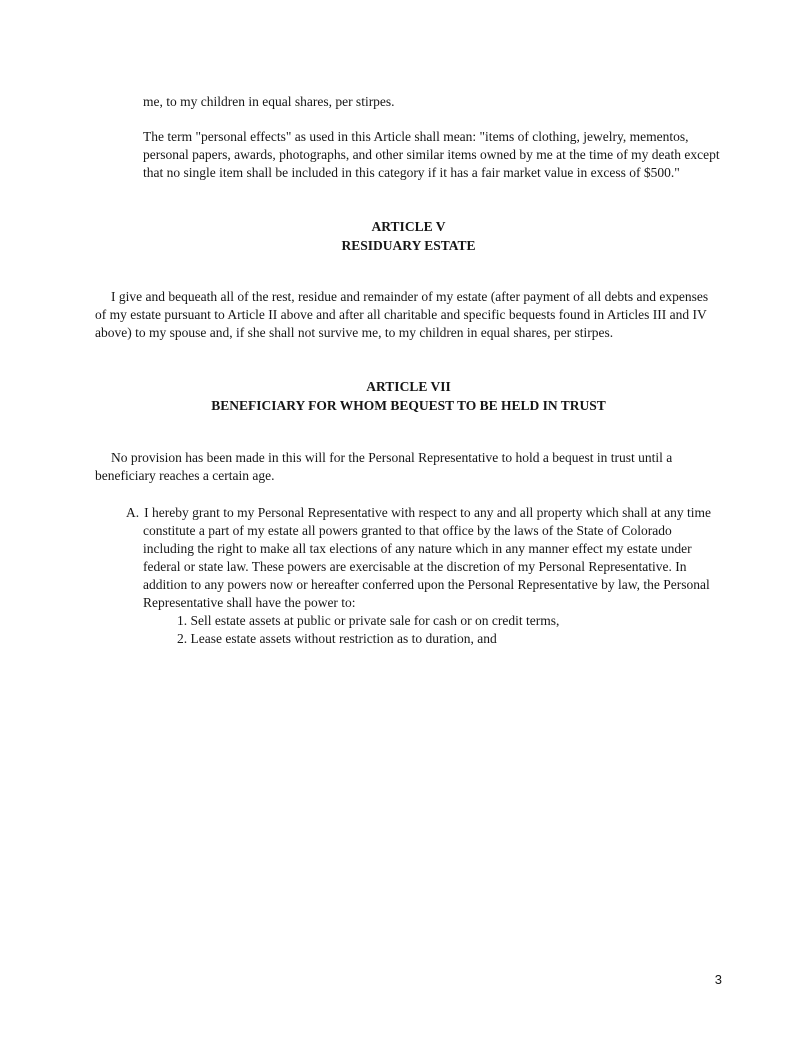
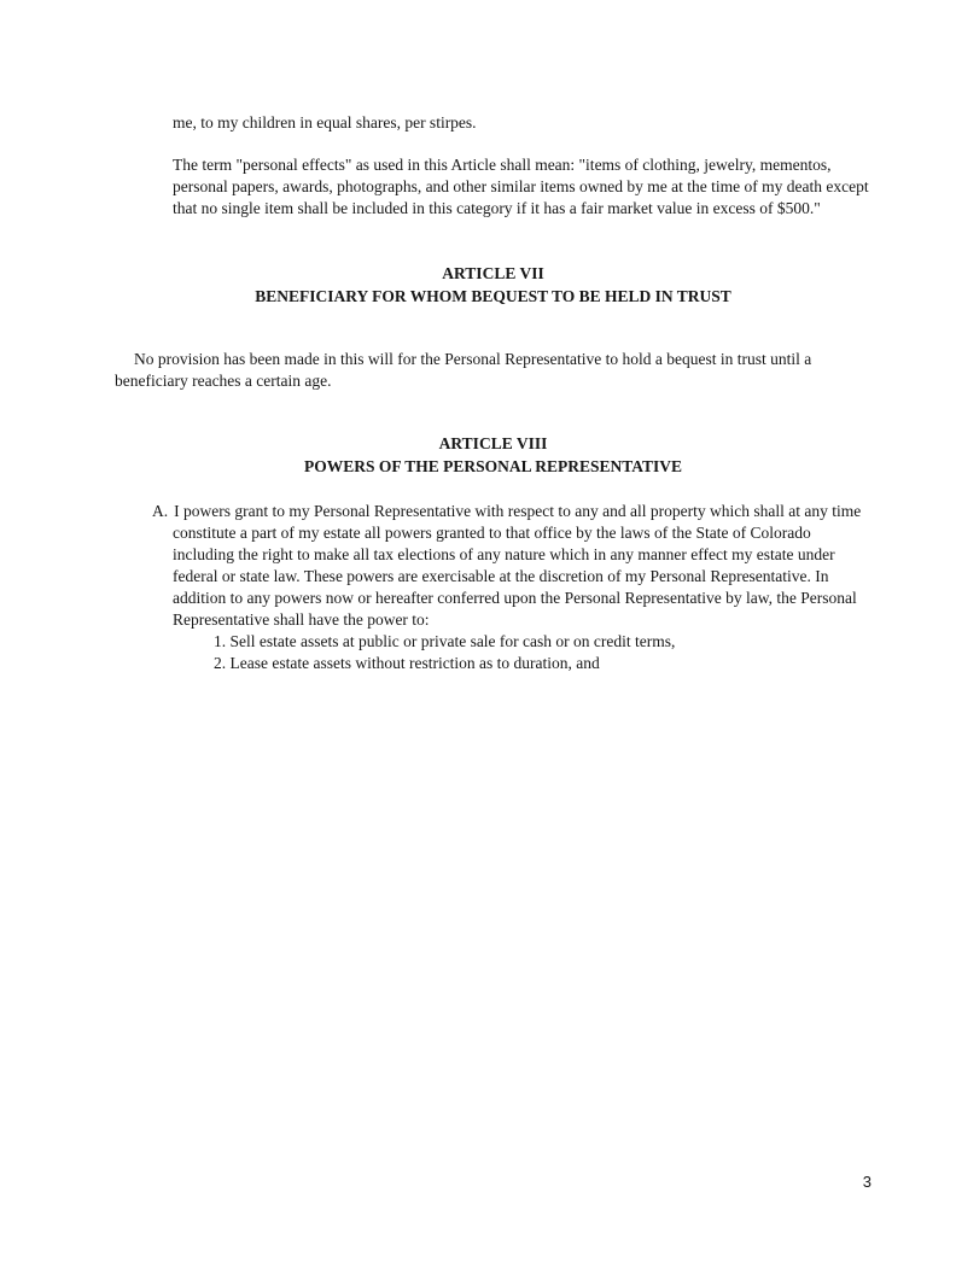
  me, to my children in equal shares, per stirpes.
  The term "personal effects" as used in this Article shall mean: "items of clothing, jewelry, mementos, personal papers, awards, photographs, and other similar items owned by me at the time of my death except that no single item shall be included in this category if it has a fair market value in excess of $500."
- ARTICLE V
- RESIDUARY ESTATE
- I give and bequeath all of the rest, residue and remainder of my estate (after payment of all debts and expenses of my estate pursuant to Article II above and after all charitable and specific bequests found in Articles III and IV above) to my spouse and, if she shall not survive me, to my children in equal shares, per stirpes.
  ARTICLE VII
  BENEFICIARY FOR WHOM BEQUEST TO BE HELD IN TRUST
  No provision has been made in this will for the Personal Representative to hold a bequest in trust until a beneficiary reaches a certain age.
+ ARTICLE VIII
+ POWERS OF THE PERSONAL REPRESENTATIVE
- A. I hereby grant to my Personal Representative with respect to any and all property which shall at any time constitute a part of my estate all powers granted to that office by the laws of the State of Colorado including the right to make all tax elections of any nature which in any manner effect my estate under federal or state law. These powers are exercisable at the discretion of my Personal Representative. In addition to any powers now or hereafter conferred upon the Personal Representative by law, the Personal Representative shall have the power to:
+ A. I powers grant to my Personal Representative with respect to any and all property which shall at any time constitute a part of my estate all powers granted to that office by the laws of the State of Colorado including the right to make all tax elections of any nature which in any manner effect my estate under federal or state law. These powers are exercisable at the discretion of my Personal Representative. In addition to any powers now or hereafter conferred upon the Personal Representative by law, the Personal Representative shall have the power to:
  1. Sell estate assets at public or private sale for cash or on credit terms,
  2. Lease estate assets without restriction as to duration, and
  3
